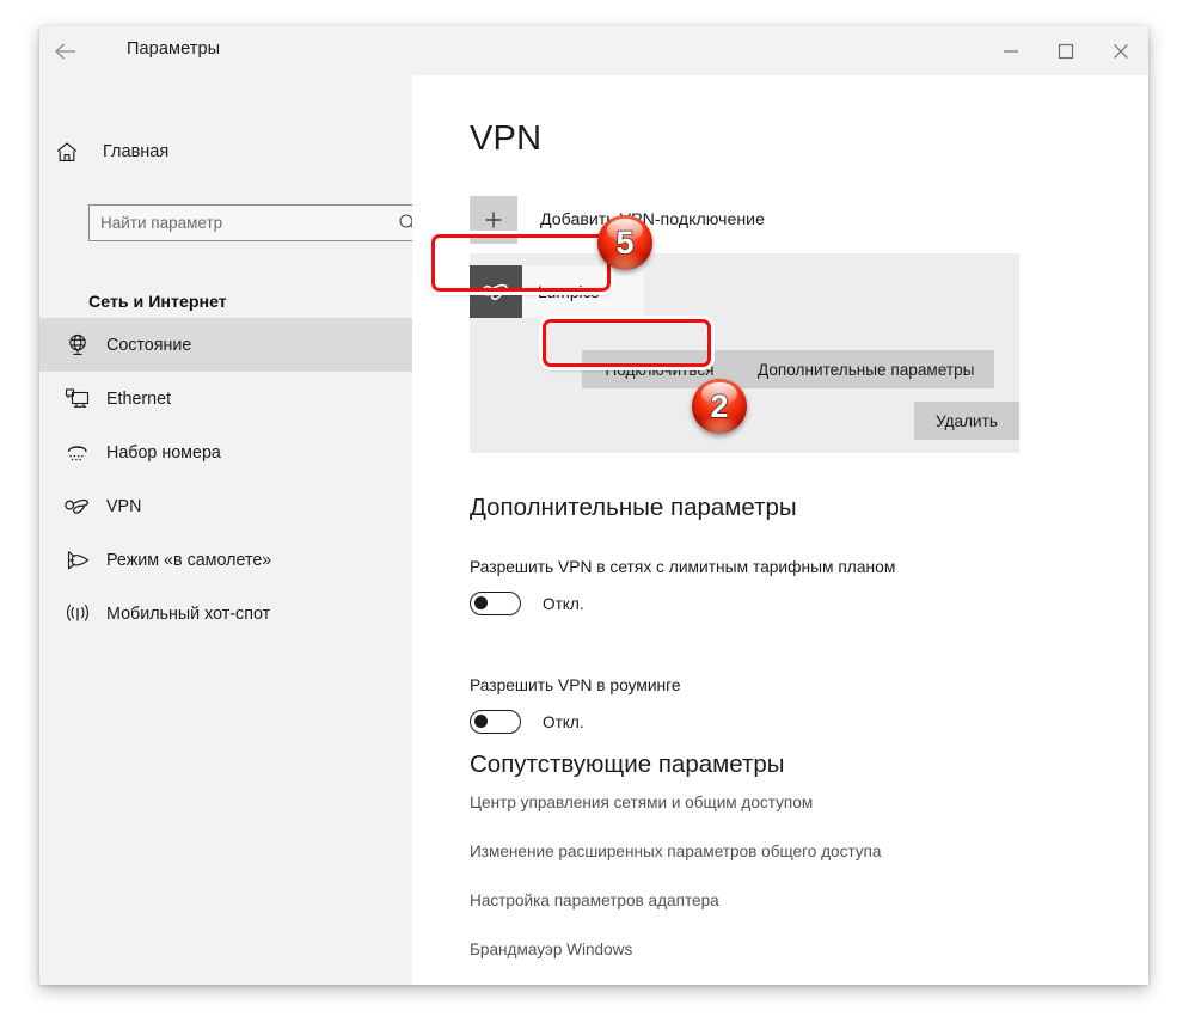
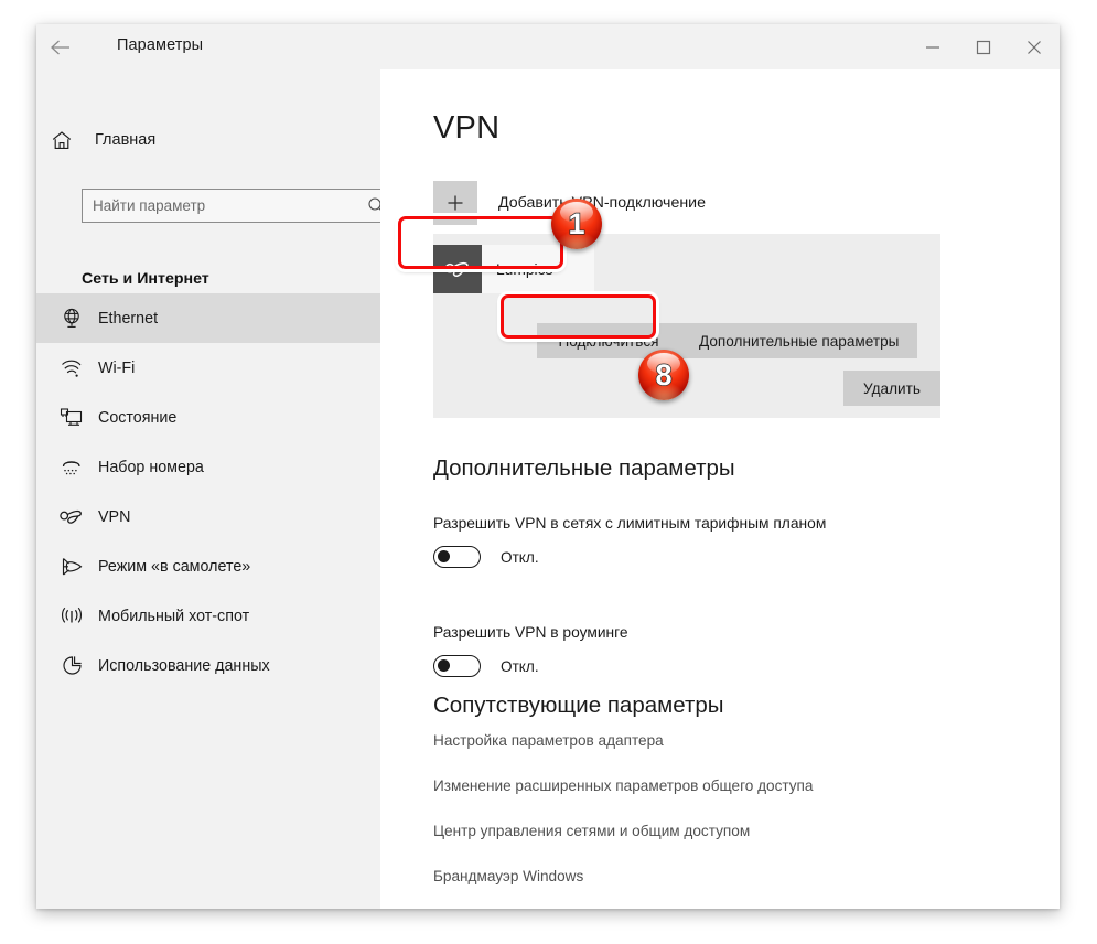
  Параметры
  Главная
  Найти параметр
  Сеть и Интернет
- Состояние
+ Ethernet
+ Wi-Fi
- Ethernet
+ Состояние
  Набор номера
  VPN
  Режим «в самолете»
  Мобильный хот-спот
+ Использование данных
  VPN
  ДобавитN-подключение
  Lumpics
  Подключиться
  Дополнительные параметры
  Удалить
  Дополнительные параметры
  Разрешить VPN в сетях с лимитным тарифным планом
  Откл.
  Разрешить VPN в роуминге
  Откл.
  Сопутствующие параметры
- Центр управления сетями и общим доступом
+ Настройка параметров адаптера
  Изменение расширенных параметров общего доступа
- Настройка параметров адаптера
+ Центр управления сетями и общим доступом
  Брандмауэр Windows
- 5
+ 1
- 2
+ 8
